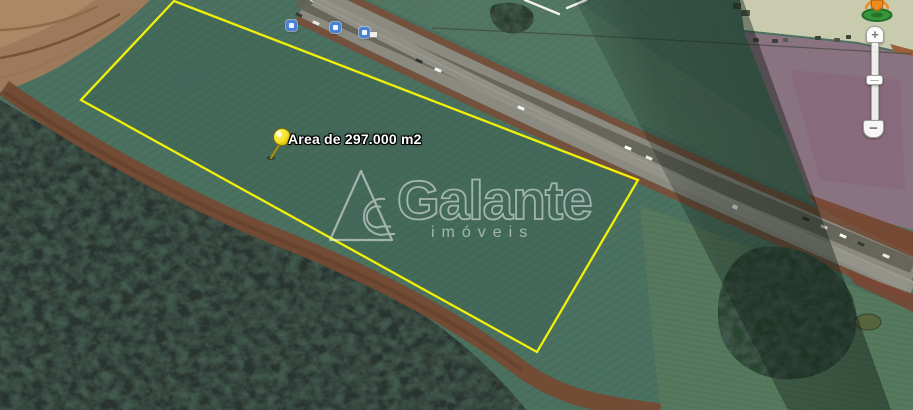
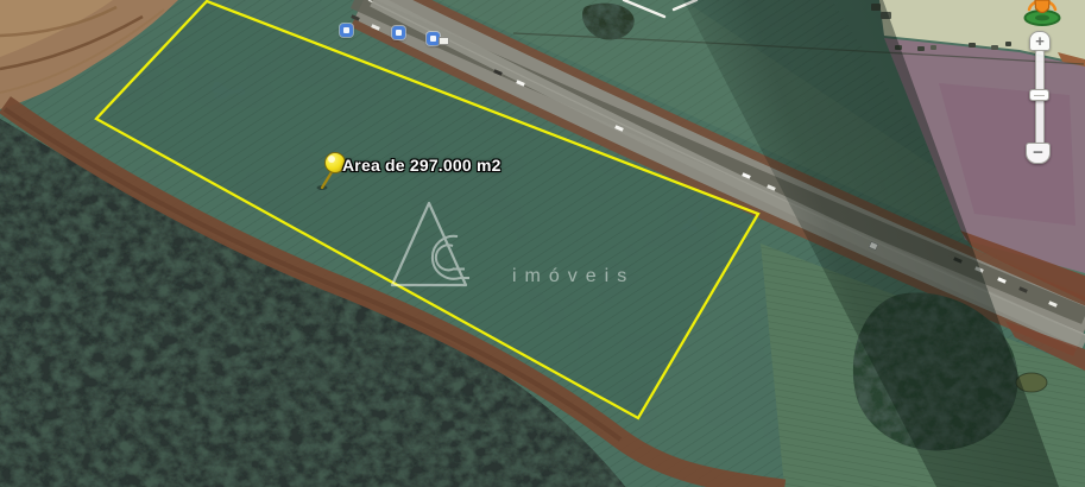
- Galante
  imóveis
  Area de 297.000 m2
  +
  −
